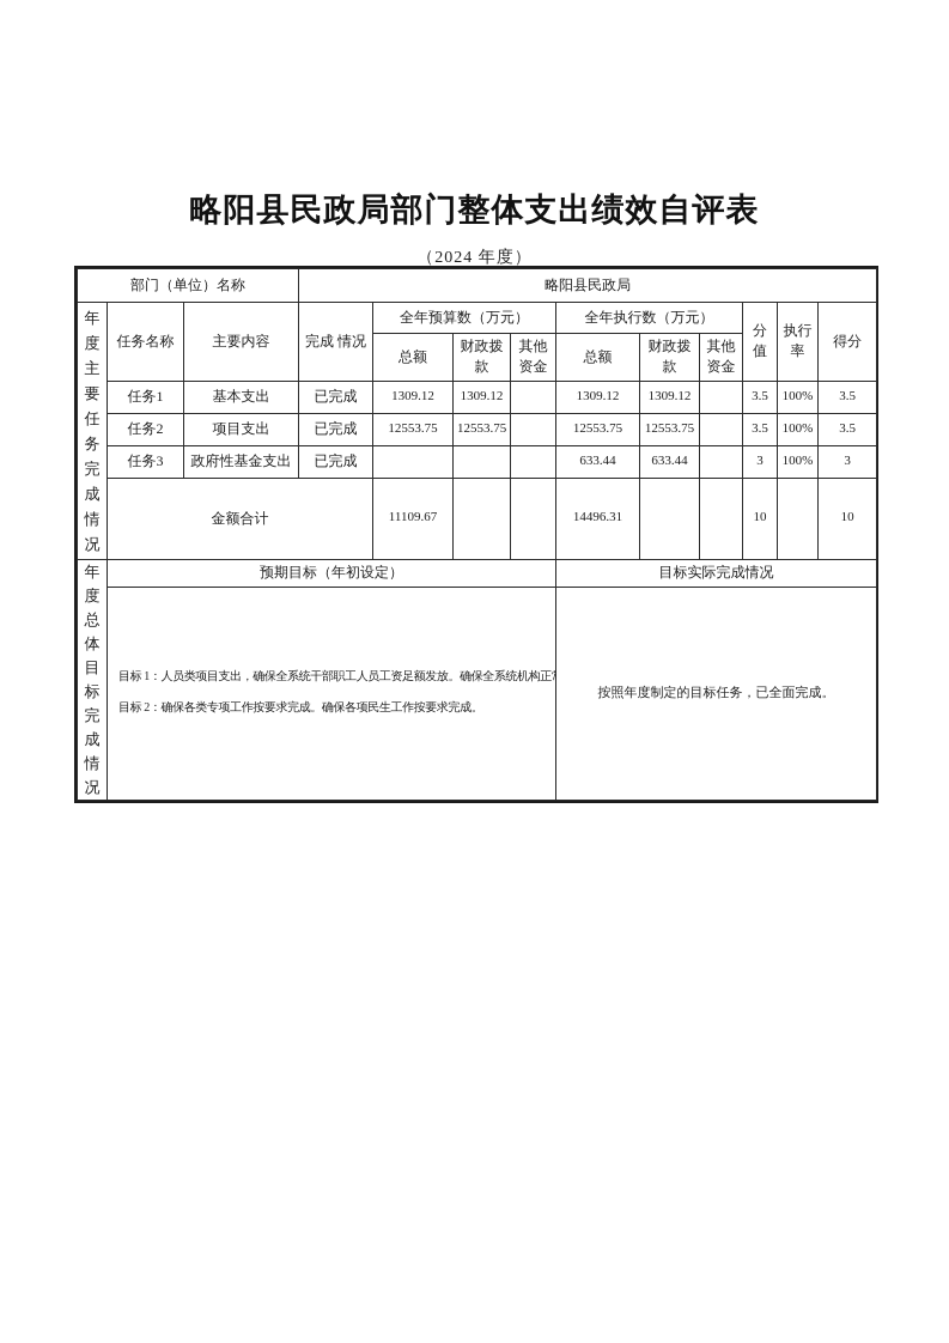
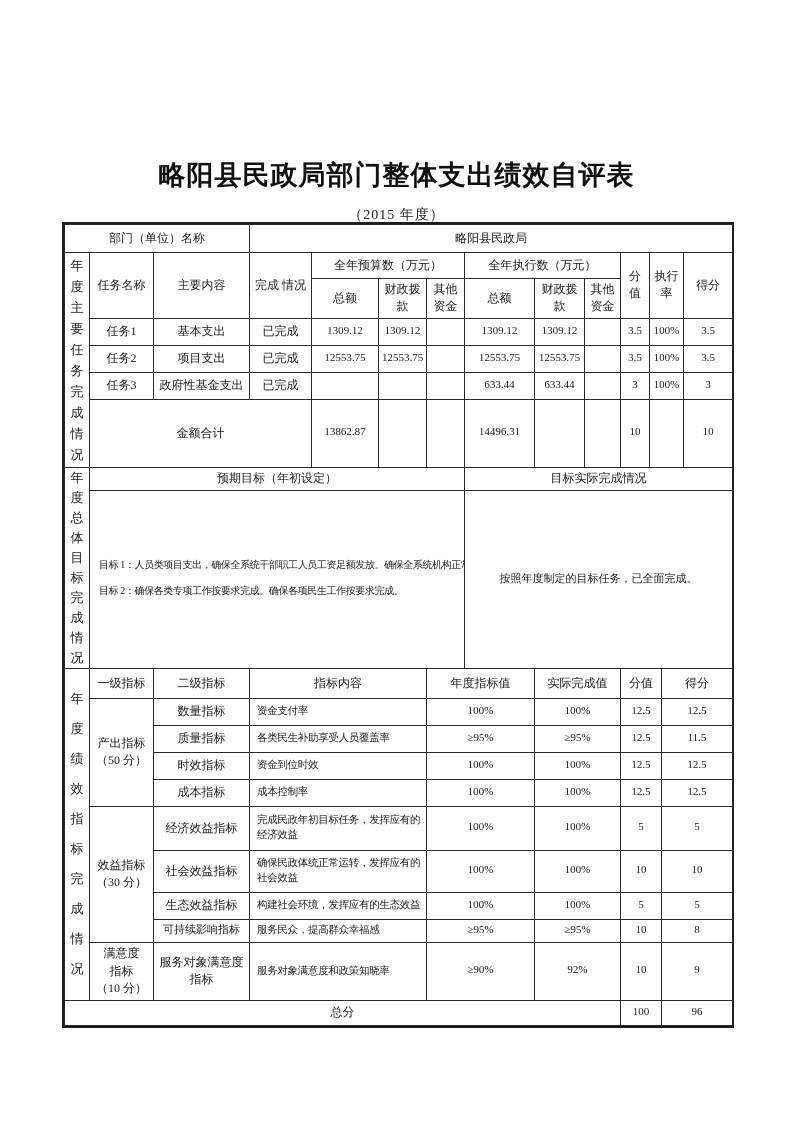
  略阳县民政局部门整体支出绩效自评表
- （2024 年度）
+ （2015 年度）
  部门（单位）名称	略阳县民政局
  年度主要任务完成情况	任务名称	主要内容	完成 情况	全年预算数（万元）	全年执行数（万元）	分值	执行率	得分
  总额	财政拨款	其他资金	总额	财政拨款	其他资金
  任务1	基本支出	已完成	1309.12	1309.12		1309.12	1309.12		3.5	100%	3.5
  任务2	项目支出	已完成	12553.75	12553.75		12553.75	12553.75		3.5	100%	3.5
  任务3	政府性基金支出	已完成				633.44	633.44		3	100%	3
- 金额合计	11109.67			14496.31			10		10
+ 金额合计	13862.87			14496.31			10		10
  年度总体目标完成情况	预期目标（年初设定）	目标实际完成情况
  目标 1：人员类项目支出，确保全系统干部职工人员工资足额发放。确保全系统机构正 目标 2：确保各类专项工作按要求完成。确保各项民生工作按要求完成。	按照年度制定的目标任务，已全面完成。
+ 年度绩效指标完成情况	一级指标	二级指标	指标内容	年度指标值	实际完成值	分值	得分
+ 产出指标 （50 分）	数量指标	资金支付率	100%	100%	12.5	12.5
+ 质量指标	各类民生补助享受人员覆盖率	≥95%	≥95%	12.5	11.5
+ 时效指标	资金到位时效	100%	100%	12.5	12.5
+ 成本指标	成本控制率	100%	100%	12.5	12.5
+ 效益指标 （30 分）	经济效益指标	完成民政年初目标任务，发挥应有的经济效益	100%	100%	5	5
+ 社会效益指标	确保民政体统正常运转，发挥应有的社会效益	100%	100%	10	10
+ 生态效益指标	构建社会环境，发挥应有的生态效益	100%	100%	5	5
+ 可持续影响指标	服务民众，提高群众幸福感	≥95%	≥95%	10	8
+ 满意度 指标 （10 分）	服务对象满意度指标	服务对象满意度和政策知晓率	≥90%	92%	10	9
+ 总分	100	96
